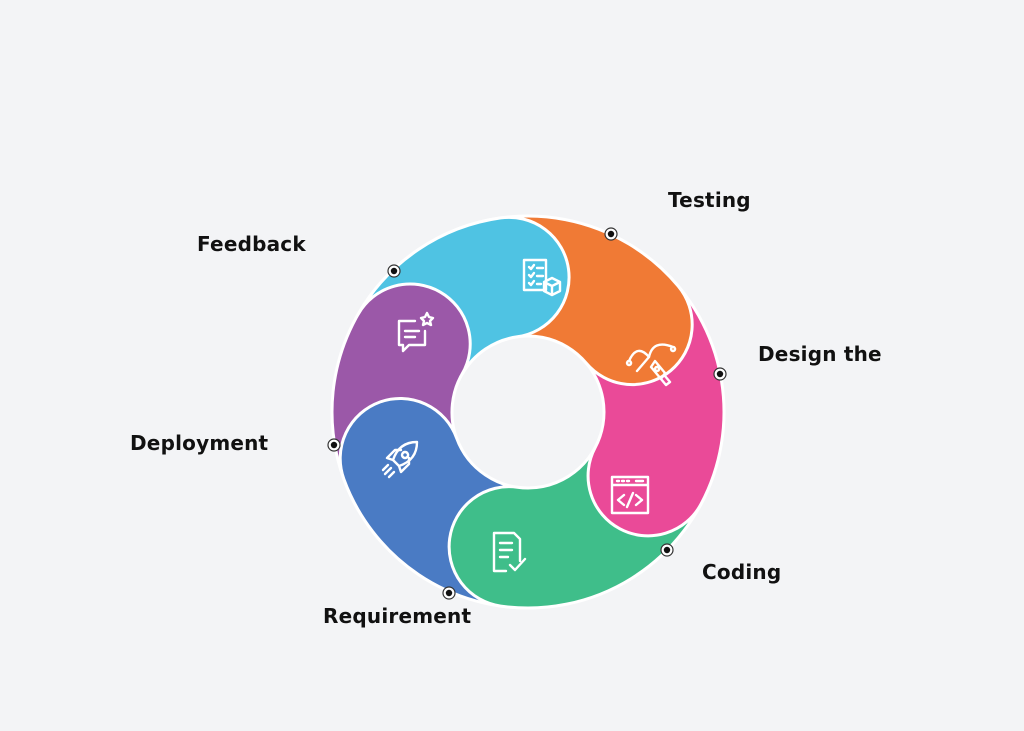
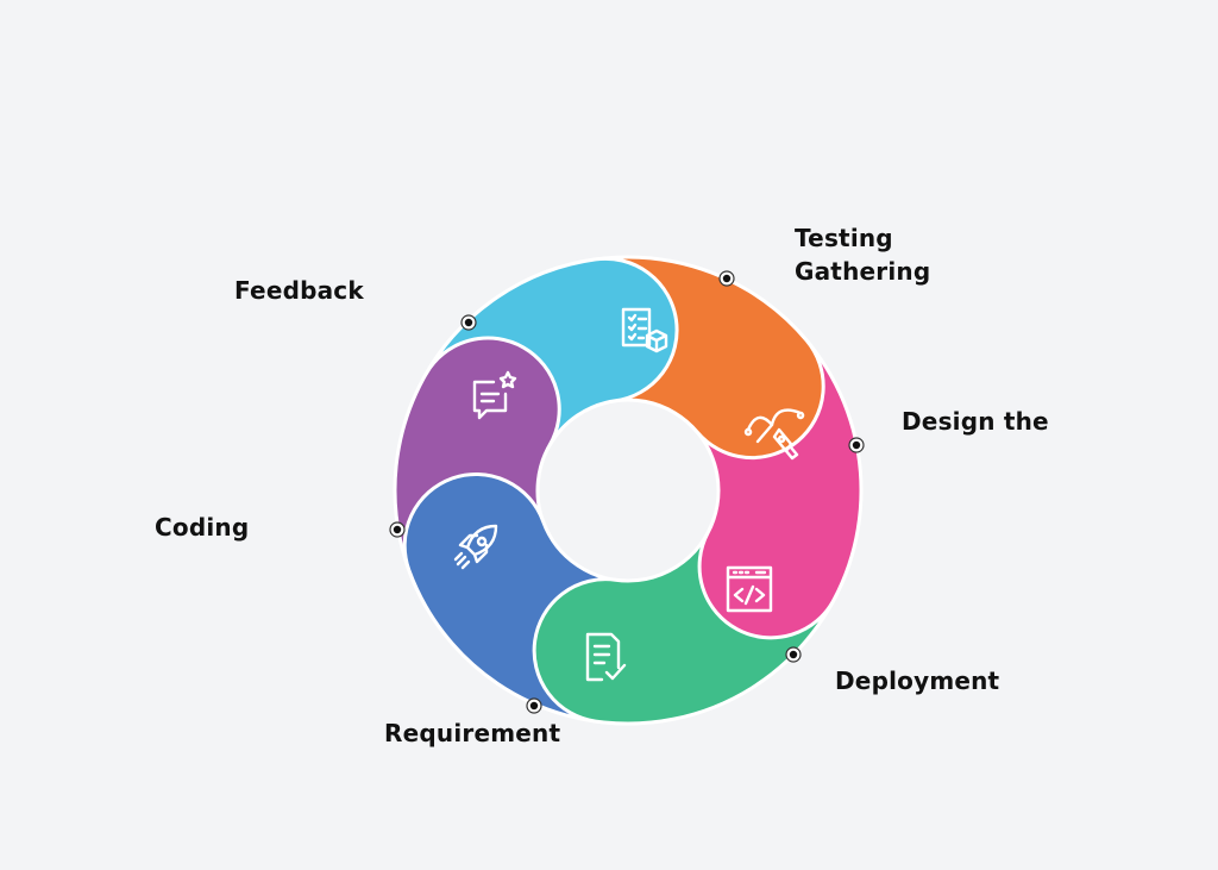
  Testing
+ Gathering
  Design the
- Coding
+ Deployment
  Requirement
- Deployment
+ Coding
  Feedback
